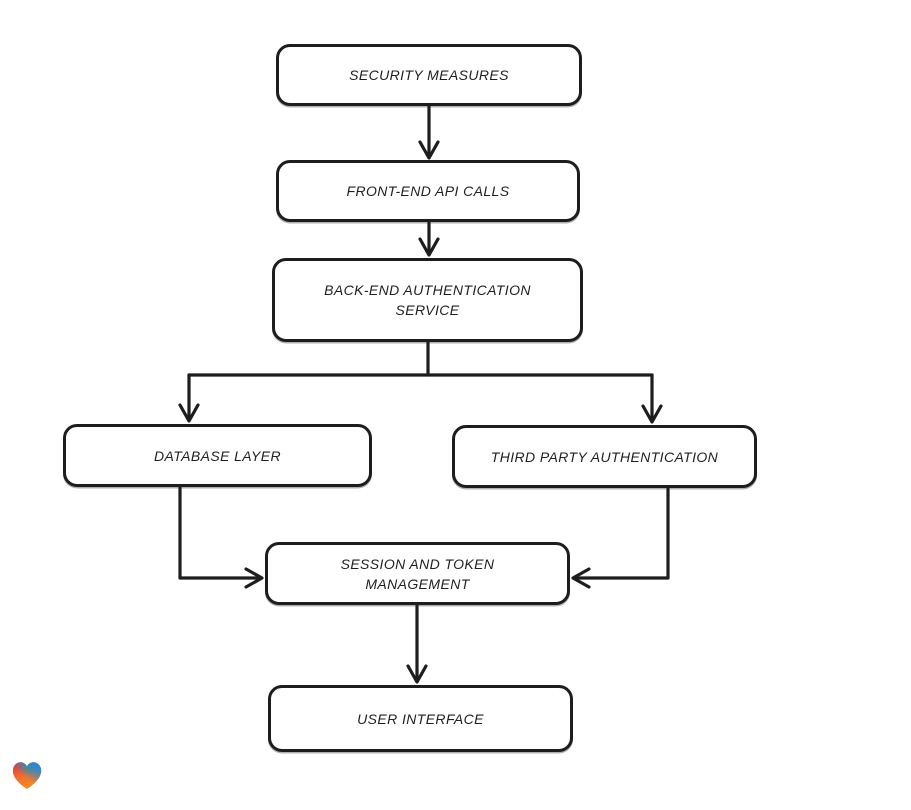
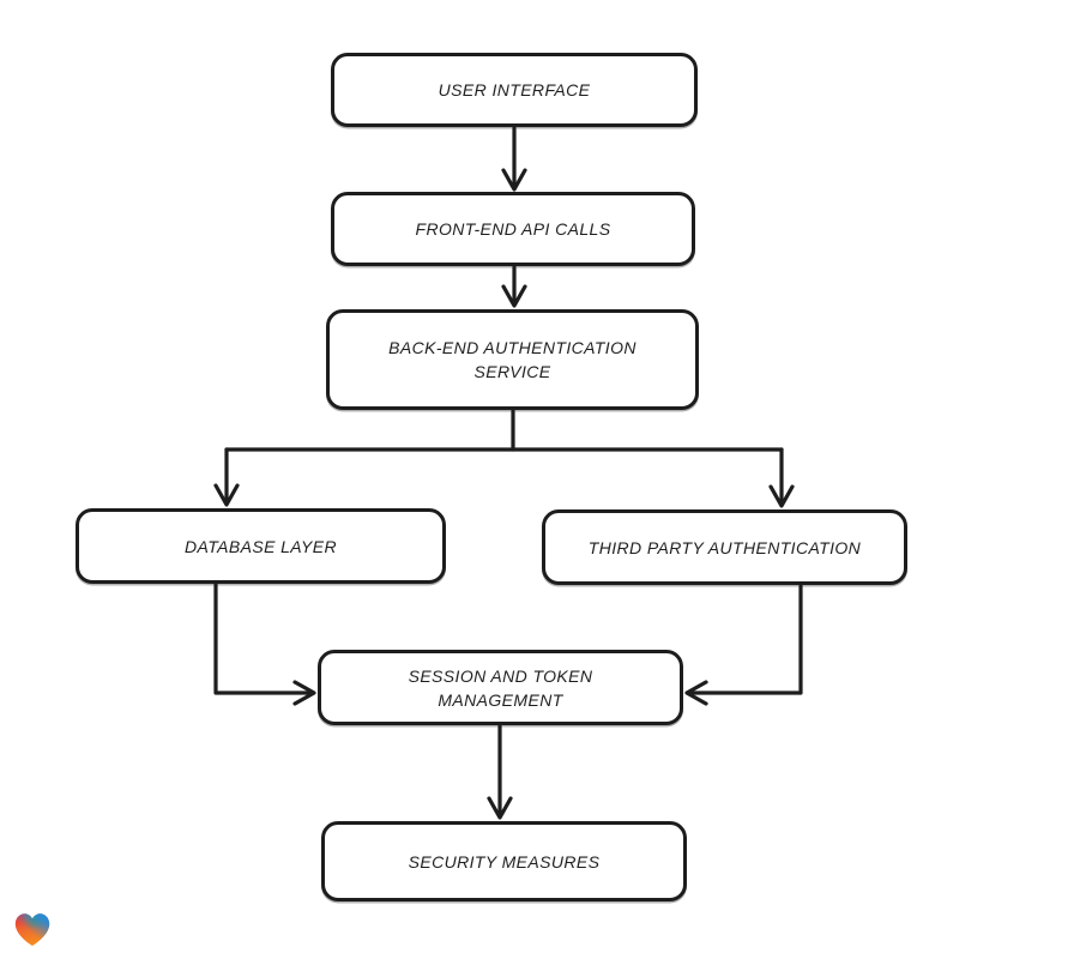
- SECURITY MEASURES
+ USER INTERFACE
  FRONT-END API CALLS
  BACK-END AUTHENTICATION SERVICE
  DATABASE LAYER
  THIRD PARTY AUTHENTICATION
  SESSION AND TOKEN MANAGEMENT
- USER INTERFACE
+ SECURITY MEASURES
